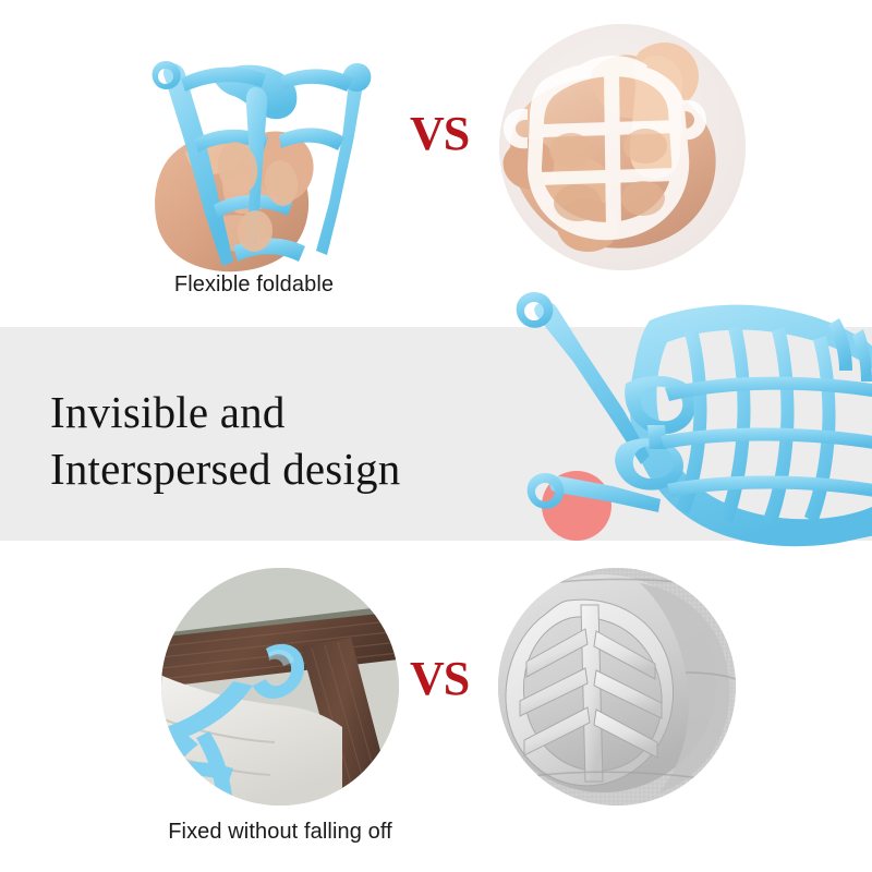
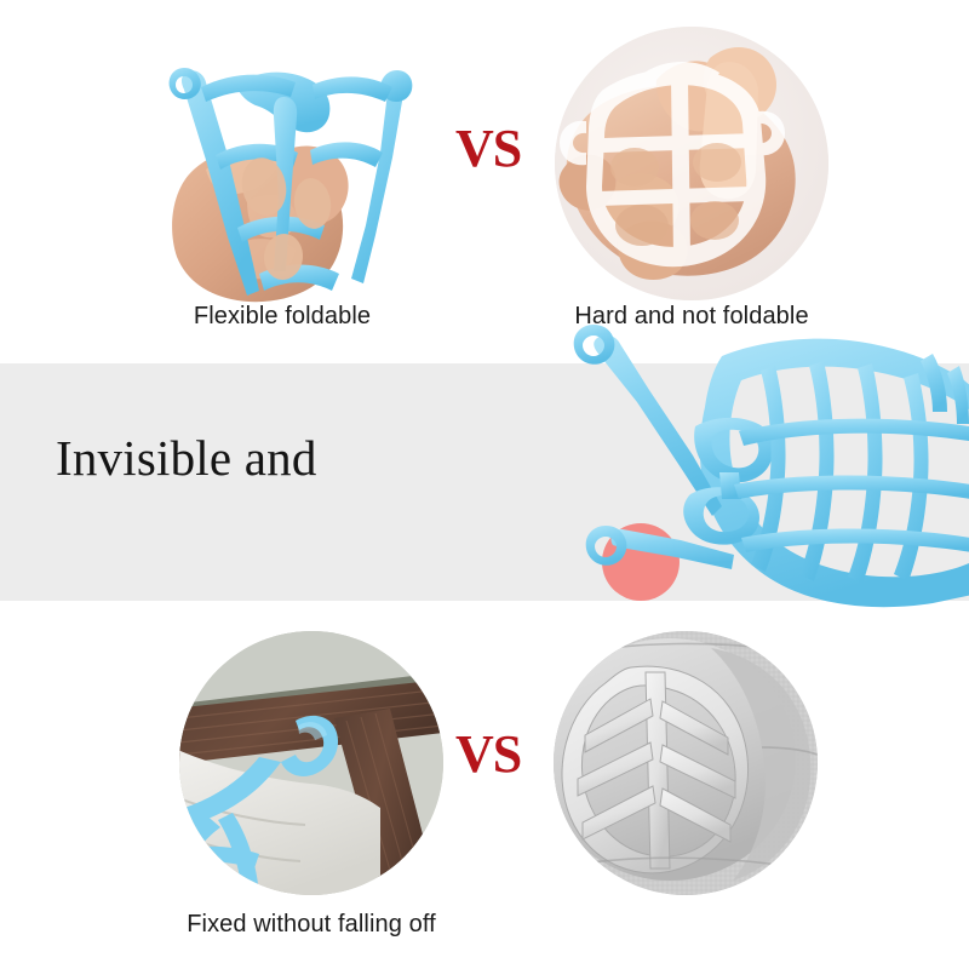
  Flexible foldable
  VS
+ Hard and not foldable
  Invisible and
- Interspersed design
  VS
  Fixed without falling off
